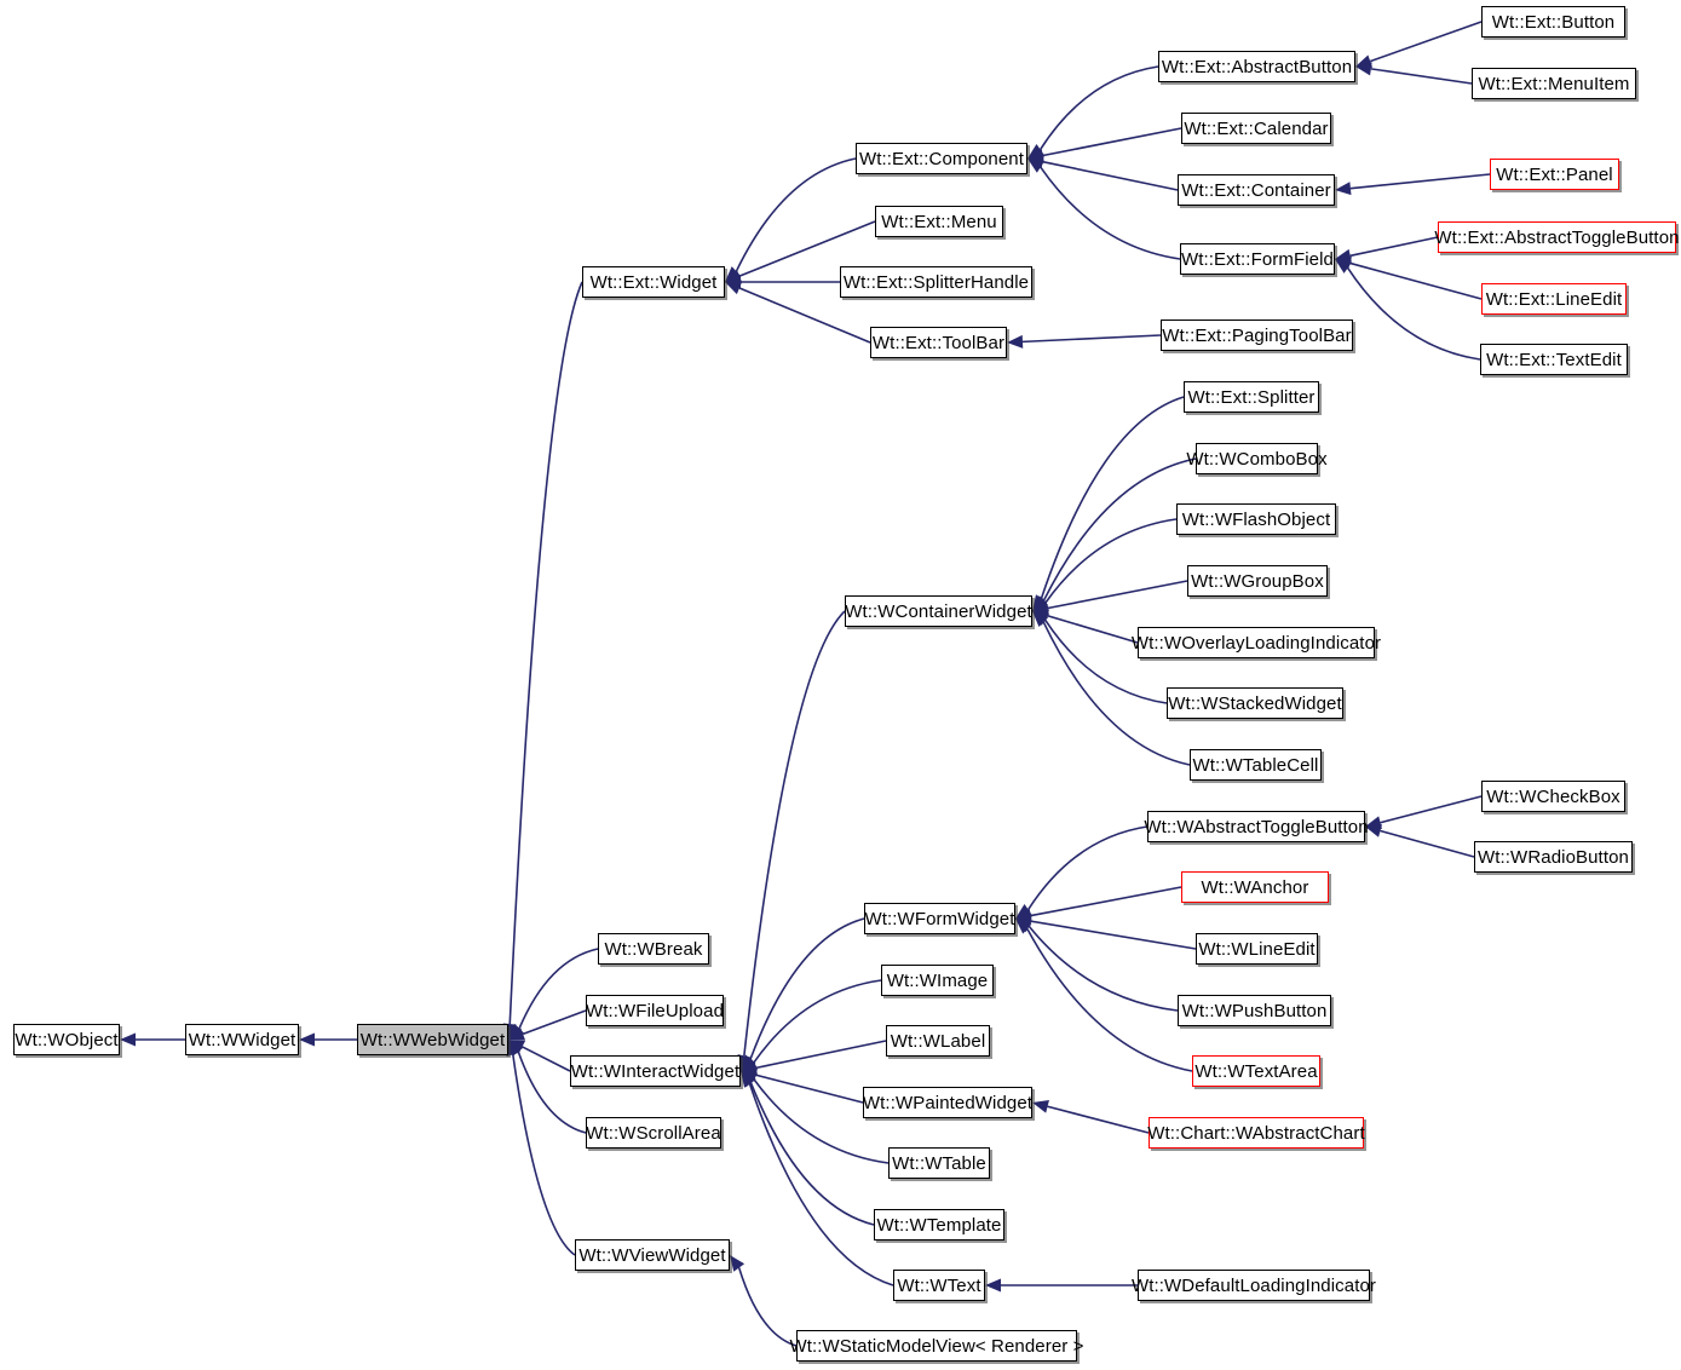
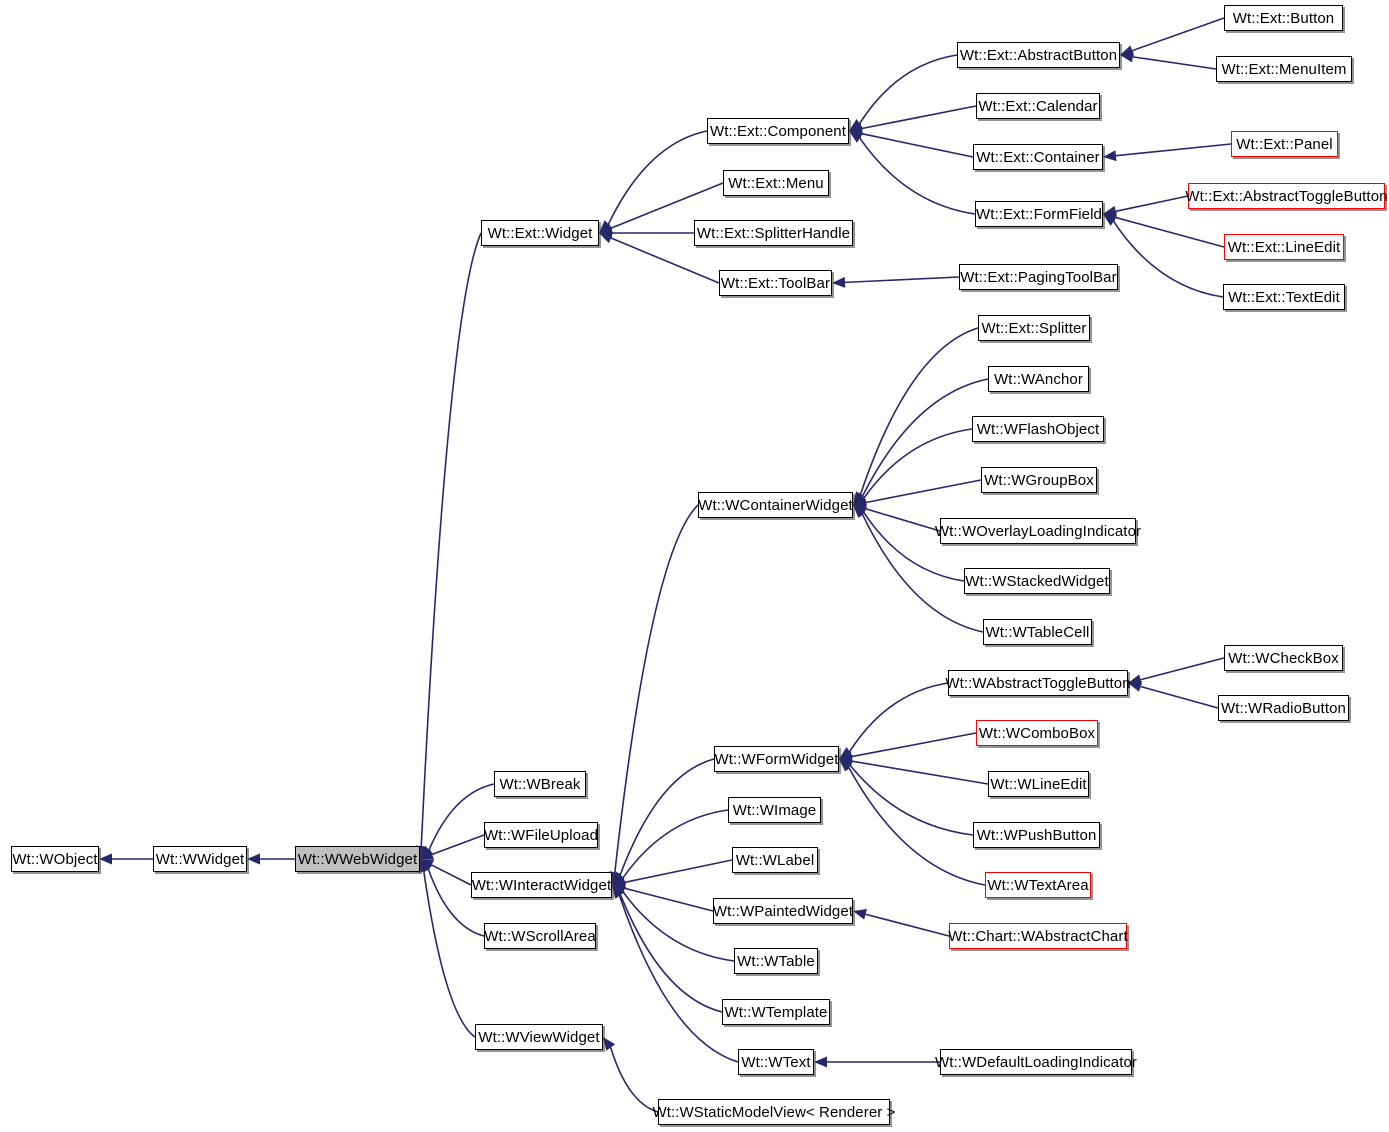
  Wt::WObject
  Wt::WWidget
  Wt::WWebWidget
  Wt::Ext::Widget
  Wt::Ext::Component
  Wt::Ext::Menu
  Wt::Ext::SplitterHandle
  Wt::Ext::ToolBar
  Wt::Ext::AbstractButton
  Wt::Ext::Calendar
  Wt::Ext::Container
  Wt::Ext::FormField
  Wt::Ext::PagingToolBar
  Wt::Ext::Button
  Wt::Ext::MenuItem
  Wt::Ext::Panel
  Wt::Ext::AbstractToggleButton
  Wt::Ext::LineEdit
  Wt::Ext::TextEdit
  Wt::WContainerWidget
  Wt::Ext::Splitter
- Wt::WComboBox
+ Wt::WAnchor
  Wt::WFlashObject
  Wt::WGroupBox
  Wt::WOverlayLoadingIndicator
  Wt::WStackedWidget
  Wt::WTableCell
  Wt::WAbstractToggleButton
  Wt::WCheckBox
  Wt::WRadioButton
  Wt::WFormWidget
- Wt::WAnchor
+ Wt::WComboBox
  Wt::WLineEdit
  Wt::WPushButton
  Wt::WTextArea
  Wt::Chart::WAbstractChart
  Wt::WBreak
  Wt::WFileUpload
  Wt::WInteractWidget
  Wt::WScrollArea
  Wt::WViewWidget
  Wt::WImage
  Wt::WLabel
  Wt::WPaintedWidget
  Wt::WTable
  Wt::WTemplate
  Wt::WText
  Wt::WStaticModelView< Renderer >
  Wt::WDefaultLoadingIndicator
